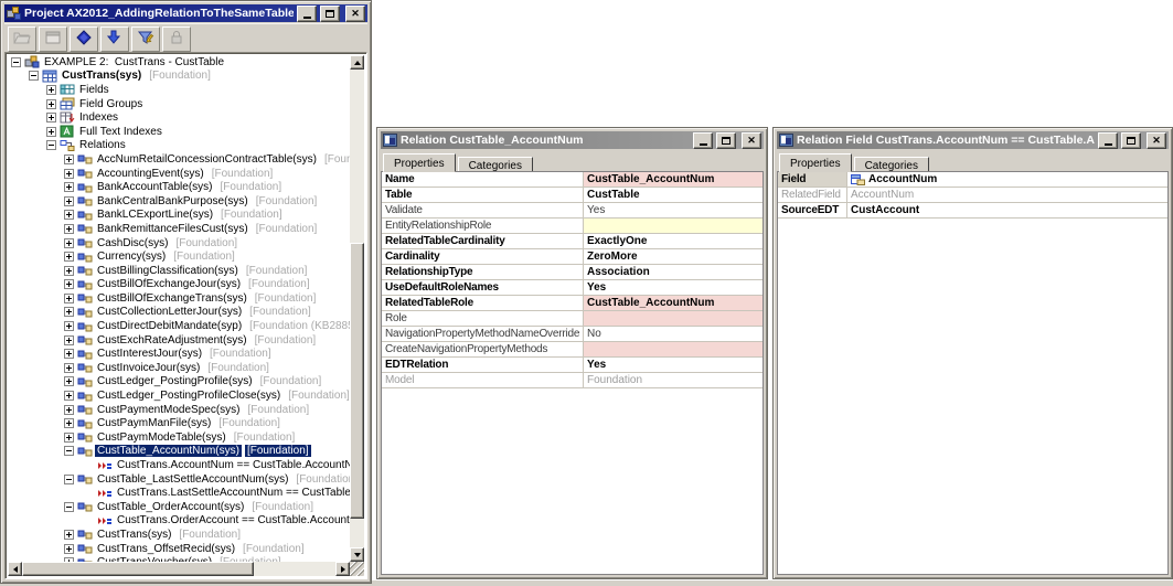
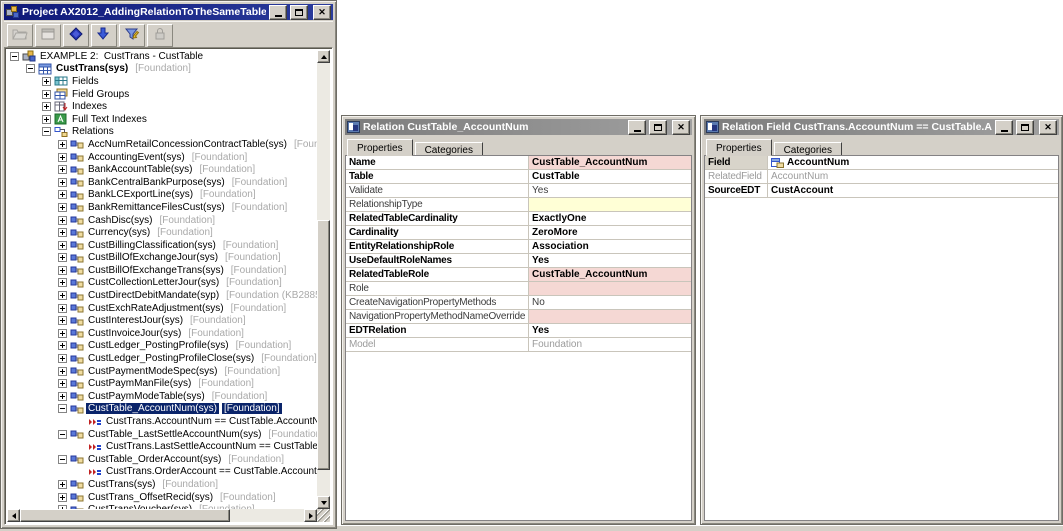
  Project AX2012_AddingRelationToTheSameTable
  ✕
  EXAMPLE 2: CustTrans - CustTable
  CustTrans(sys)
  [Foundation]
  Fields
  Field Groups
  Indexes
  Full Text Indexes
  Relations
  AccNumRetailConcessionContractTable(sys)
  AccountingEvent(sys)
  [Foundation]
  BankAccountTable(sys)
  [Foundation]
  BankCentralBankPurpose(sys)
  [Foundation]
  BankLCExportLine(sys)
  [Foundation]
  BankRemittanceFilesCust(sys)
  [Foundation]
  CashDisc(sys)
  [Foundation]
  Currency(sys)
  [Foundation]
  CustBillingClassification(sys)
  [Foundation]
  CustBillOfExchangeJour(sys)
  [Foundation]
  CustBillOfExchangeTrans(sys)
  [Foundation]
  CustCollectionLetterJour(sys)
  [Foundation]
  CustDirectDebitMandate(syp)
  [Foundation (KB288
  CustExchRateAdjustment(sys)
  [Foundation]
  CustInterestJour(sys)
  [Foundation]
  CustInvoiceJour(sys)
  [Foundation]
  CustLedger_PostingProfile(sys)
  [Foundation]
  CustLedger_PostingProfileClose(sys)
  [Foundation]
  CustPaymentModeSpec(sys)
  [Foundation]
  CustPaymManFile(sys)
  [Foundation]
  CustPaymModeTable(sys)
  [Foundation]
  CustTable_AccountNum(sys)
  [Foundation]
  CustTrans.AccountNum == CustTable.AccountN
  CustTable_LastSettleAccountNum(sys)
  [Foundatio
  CustTrans.LastSettleAccountNum == CustTable
  CustTable_OrderAccount(sys)
  [Foundation]
  CustTrans.OrderAccount == CustTable.Account
  CustTrans(sys)
  [Foundation]
  CustTrans_OffsetRecid(sys)
  [Foundation]
  Relation CustTable_AccountNum
  ✕
  Properties
  Categories
  Name
  CustTable_AccountNum
  Table
  CustTable
  Validate
  Yes
- EntityRelationshipRole
+ RelationshipType
  RelatedTableCardinality
  ExactlyOne
  Cardinality
  ZeroMore
- RelationshipType
+ EntityRelationshipRole
  Association
  UseDefaultRoleNames
  Yes
  RelatedTableRole
  CustTable_AccountNum
  Role
- NavigationPropertyMethodNameOverride
+ CreateNavigationPropertyMethods
  No
- CreateNavigationPropertyMethods
+ NavigationPropertyMethodNameOverride
  EDTRelation
  Yes
  Model
  Foundation
  Relation Field CustTrans.AccountNum == CustTable.A
  ✕
  Properties
  Categories
  Field
  AccountNum
  RelatedField
  AccountNum
  SourceEDT
  CustAccount
